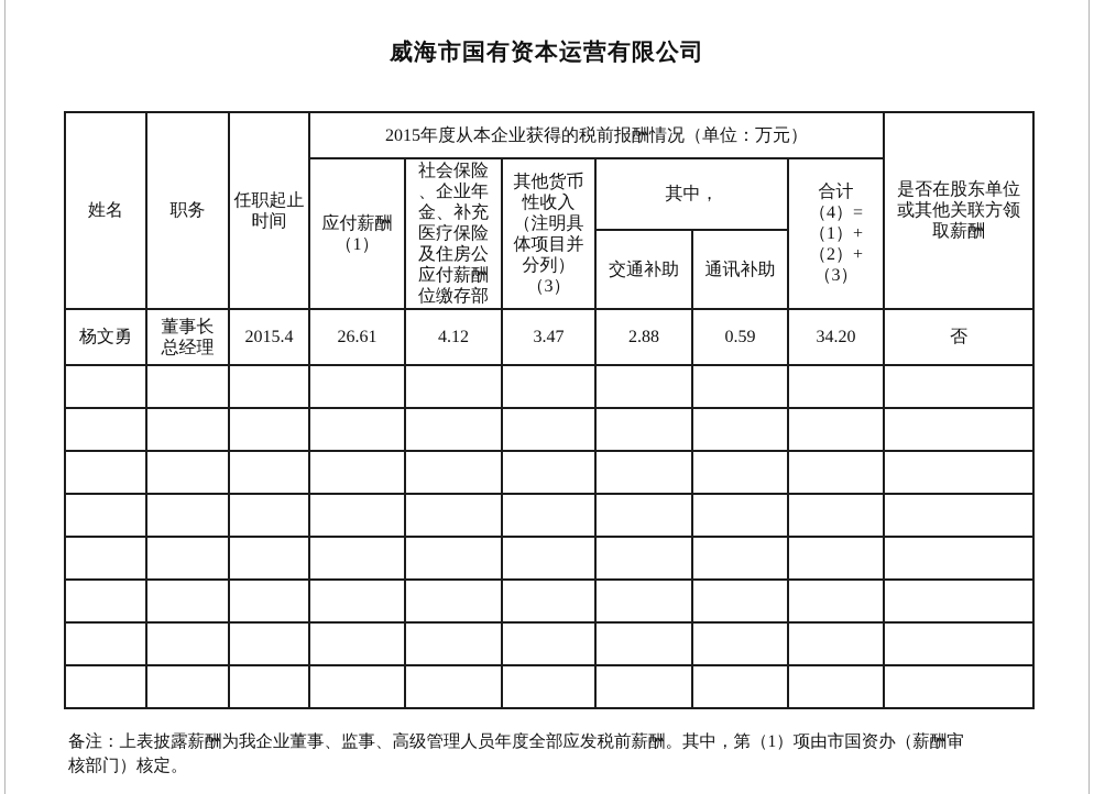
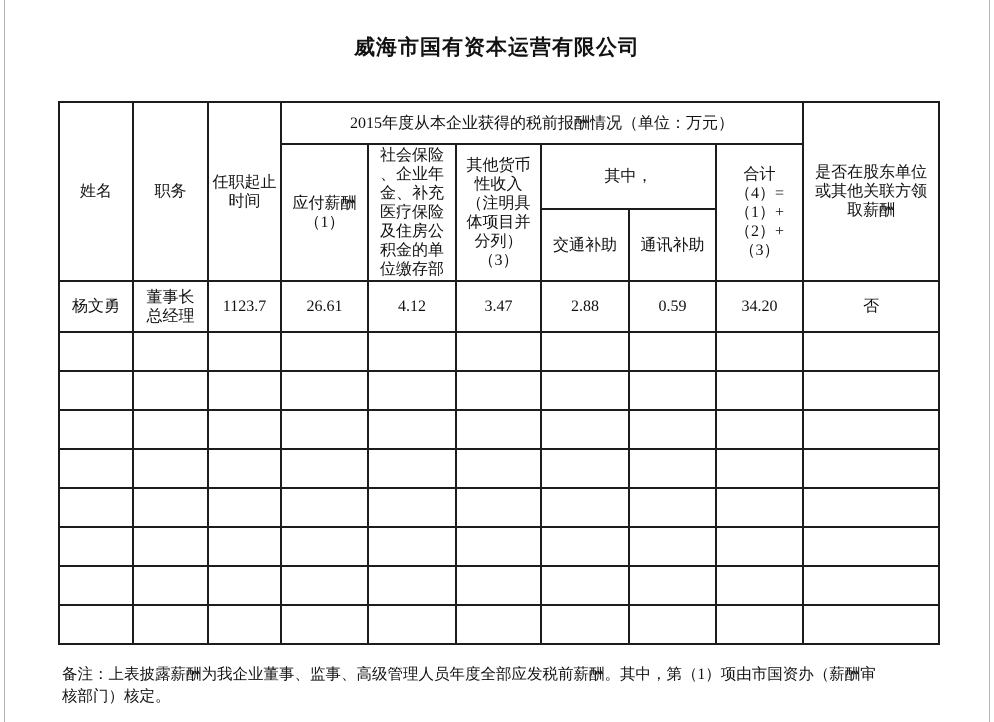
  威海市国有资本运营有限公司
  姓名	职务	任职起止 时间	2015年度从本企业获得的税前报酬情况（单位：万元）	是否在股东单位 或其他关联方领 取薪酬
- 应付薪酬 （1）	社会保险 、企业年 金、补充 医疗保险 及住房公 应付薪酬 位缴存部	其他货币 性收入 （注明具 体项目并 分列） （3）	其中，	合计 （4）= （1）+ （2）+ （3）
+ 应付薪酬 （1）	社会保险 、企业年 金、补充 医疗保险 及住房公 积金的单 位缴存部	其他货币 性收入 （注明具 体项目并 分列） （3）	其中，	合计 （4）= （1）+ （2）+ （3）
  交通补助	通讯补助
- 杨文勇	董事长 总经理	2015.4	26.61	4.12	3.47	2.88	0.59	34.20	否
+ 杨文勇	董事长 总经理	1123.7	26.61	4.12	3.47	2.88	0.59	34.20	否
  备注：上表披露薪酬为我企业董事、监事、高级管理人员年度全部应发税前薪酬。其中，第（1）项由市国资办（薪酬审
  核部门）核定。
